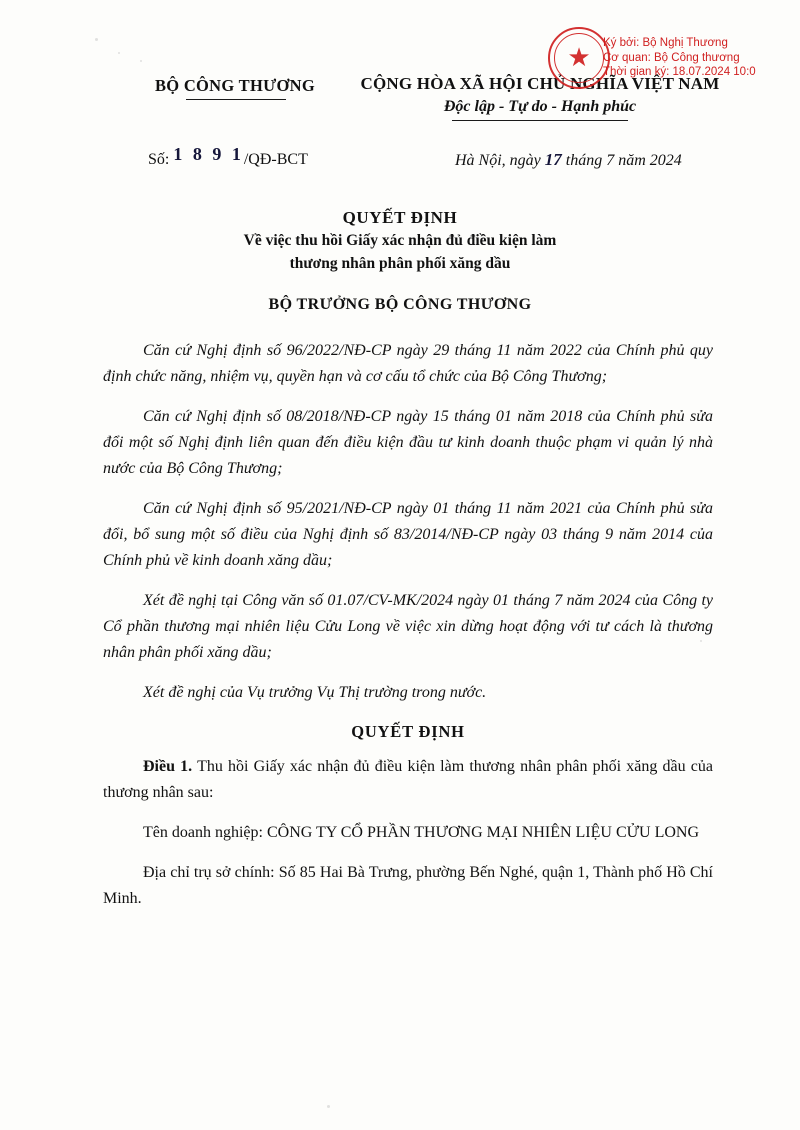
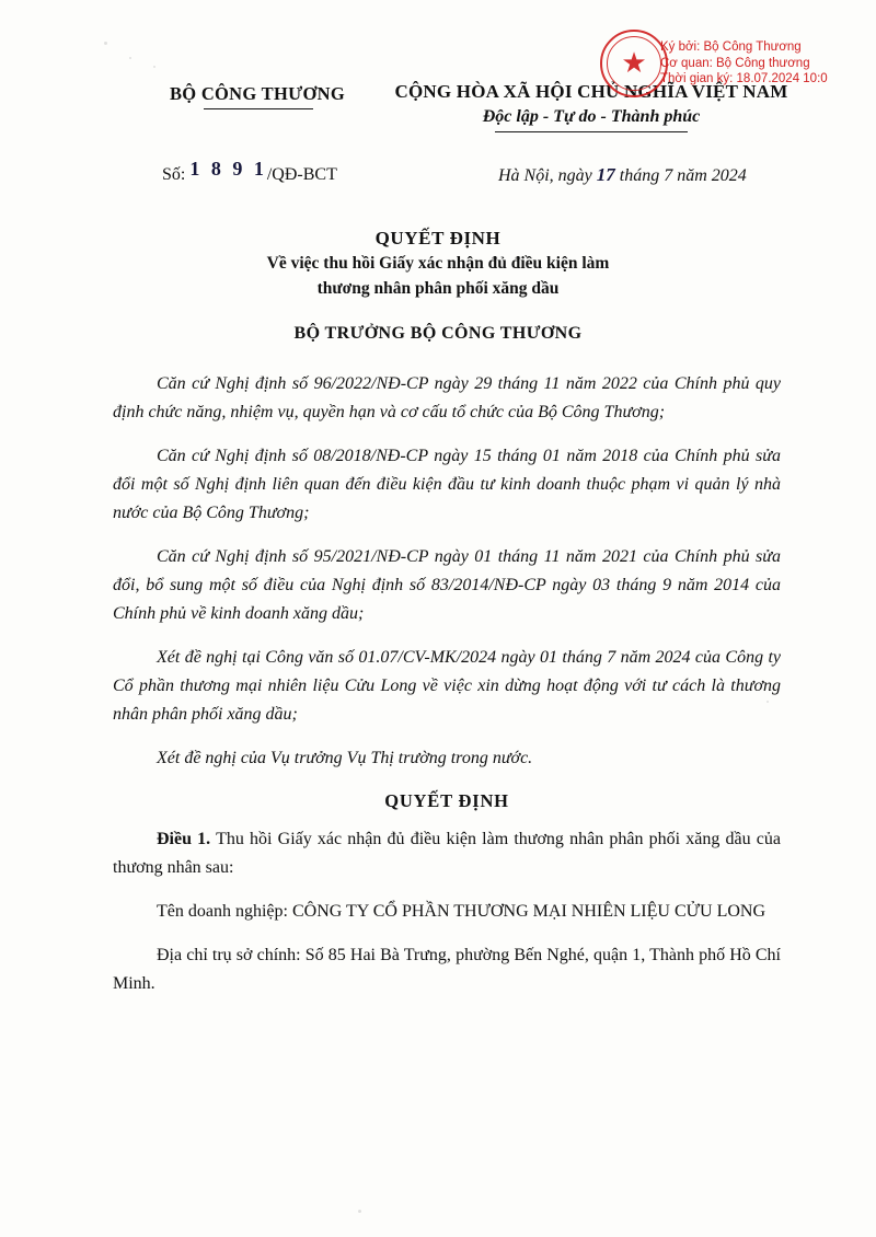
  BỘ CÔNG THƯƠNG
  CỘNG HÒA XÃ HỘI CHỦ NGHĨA VIỆT NAM
- Độc lập - Tự do - Hạnh phúc
+ Độc lập - Tự do - Thành phúc
  ★
- Ký bởi: Bộ Nghị Thương
+ Ký bởi: Bộ Công Thương
  Cơ quan: Bộ Công thương
  Thời gian ký: 18.07.2024 10:0
  Số: 1 8 9 1/QĐ-BCT
  Hà Nội, ngày 17 tháng 7 năm 2024
  QUYẾT ĐỊNH
  Về việc thu hồi Giấy xác nhận đủ điều kiện làm
  thương nhân phân phối xăng dầu
  BỘ TRƯỞNG BỘ CÔNG THƯƠNG
  Căn cứ Nghị định số 96/2022/NĐ-CP ngày 29 tháng 11 năm 2022 của Chính phủ quy định chức năng, nhiệm vụ, quyền hạn và cơ cấu tổ chức của Bộ Công Thương;
  Căn cứ Nghị định số 08/2018/NĐ-CP ngày 15 tháng 01 năm 2018 của Chính phủ sửa đổi một số Nghị định liên quan đến điều kiện đầu tư kinh doanh thuộc phạm vi quản lý nhà nước của Bộ Công Thương;
  Căn cứ Nghị định số 95/2021/NĐ-CP ngày 01 tháng 11 năm 2021 của Chính phủ sửa đổi, bổ sung một số điều của Nghị định số 83/2014/NĐ-CP ngày 03 tháng 9 năm 2014 của Chính phủ về kinh doanh xăng dầu;
  Xét đề nghị tại Công văn số 01.07/CV-MK/2024 ngày 01 tháng 7 năm 2024 của Công ty Cổ phần thương mại nhiên liệu Cửu Long về việc xin dừng hoạt động với tư cách là thương nhân phân phối xăng dầu;
  Xét đề nghị của Vụ trưởng Vụ Thị trường trong nước.
  QUYẾT ĐỊNH
  Điều 1. Thu hồi Giấy xác nhận đủ điều kiện làm thương nhân phân phối xăng dầu của thương nhân sau:
  Tên doanh nghiệp: CÔNG TY CỔ PHẦN THƯƠNG MẠI NHIÊN LIỆU CỬU LONG
  Địa chỉ trụ sở chính: Số 85 Hai Bà Trưng, phường Bến Nghé, quận 1, Thành phố Hồ Chí Minh.
